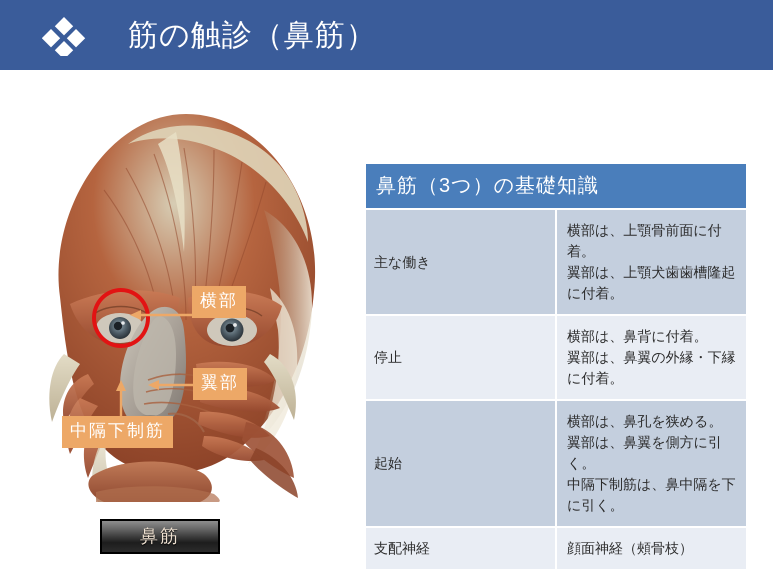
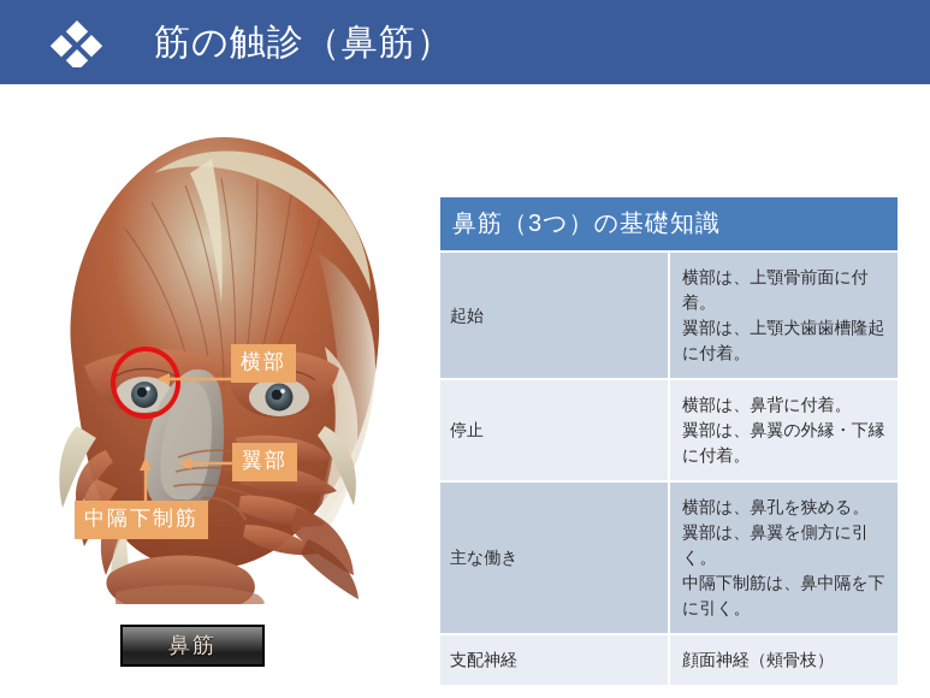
  筋の触診（鼻筋）
  横部
  翼部
  中隔下制筋
  鼻筋
  鼻筋（3つ）の基礎知識
- 主な働き	横部は、上顎骨前面に付着。 翼部は、上顎犬歯歯槽隆起に付着。
+ 起始	横部は、上顎骨前面に付着。 翼部は、上顎犬歯歯槽隆起に付着。
  停止	横部は、鼻背に付着。 翼部は、鼻翼の外縁・下縁に付着。
- 起始	横部は、鼻孔を狭める。 翼部は、鼻翼を側方に引く。 中隔下制筋は、鼻中隔を下に引く。
+ 主な働き	横部は、鼻孔を狭める。 翼部は、鼻翼を側方に引く。 中隔下制筋は、鼻中隔を下に引く。
  支配神経	顔面神経（頰骨枝）
